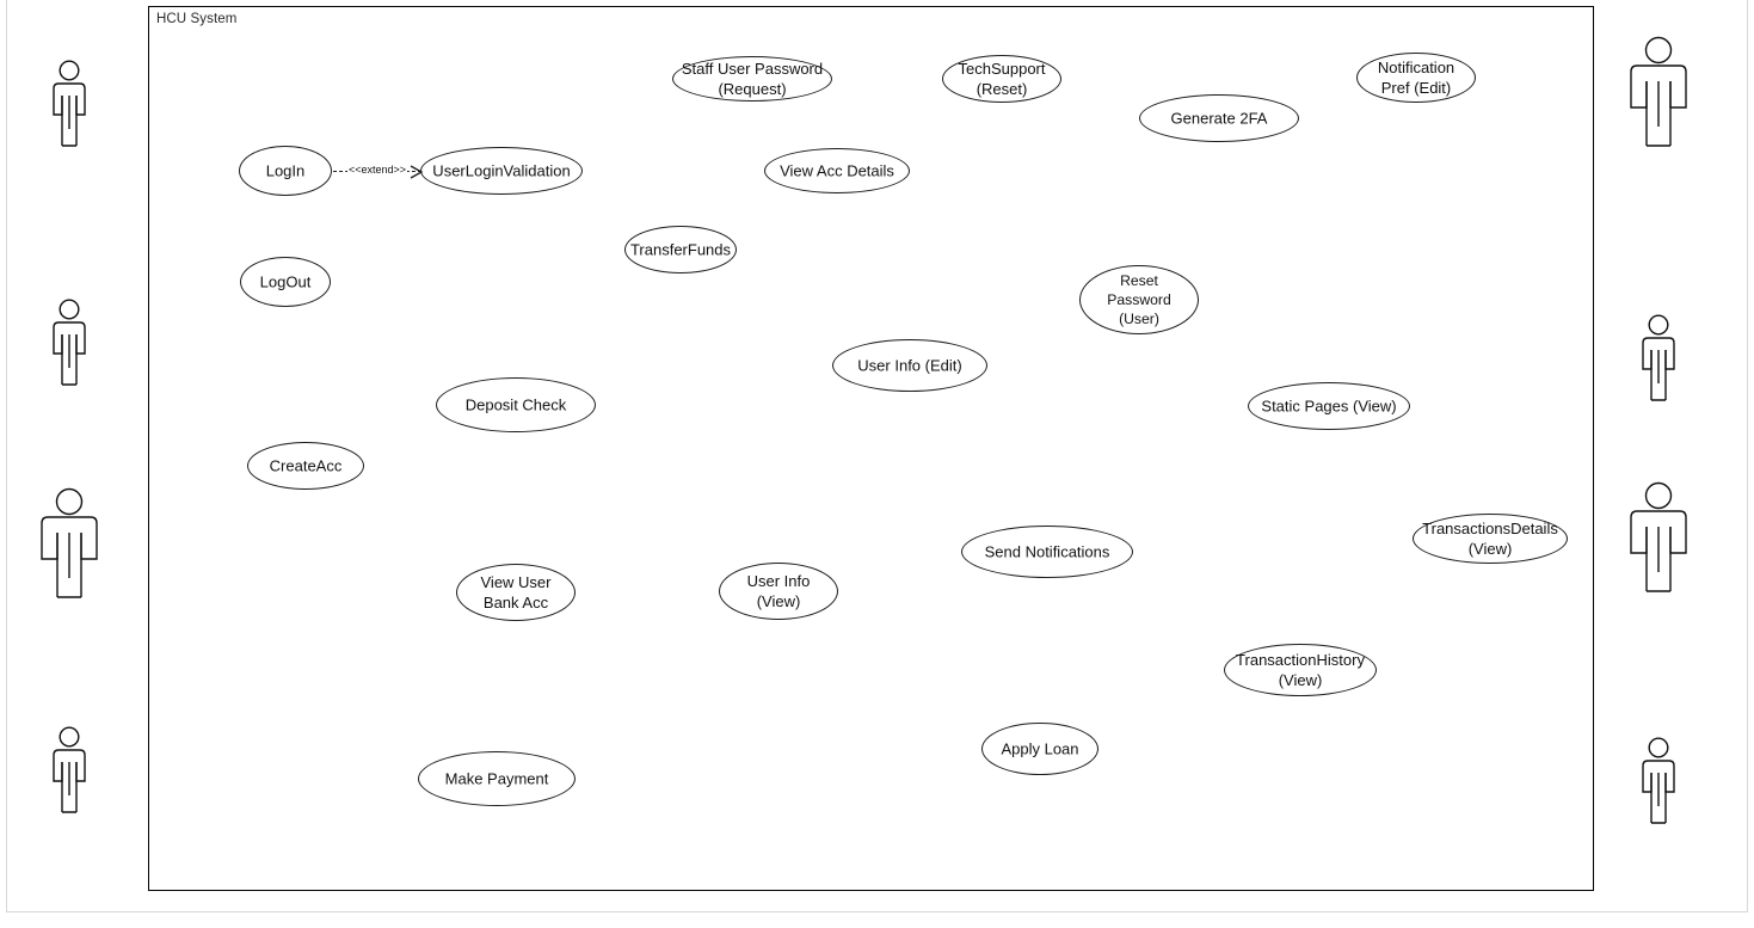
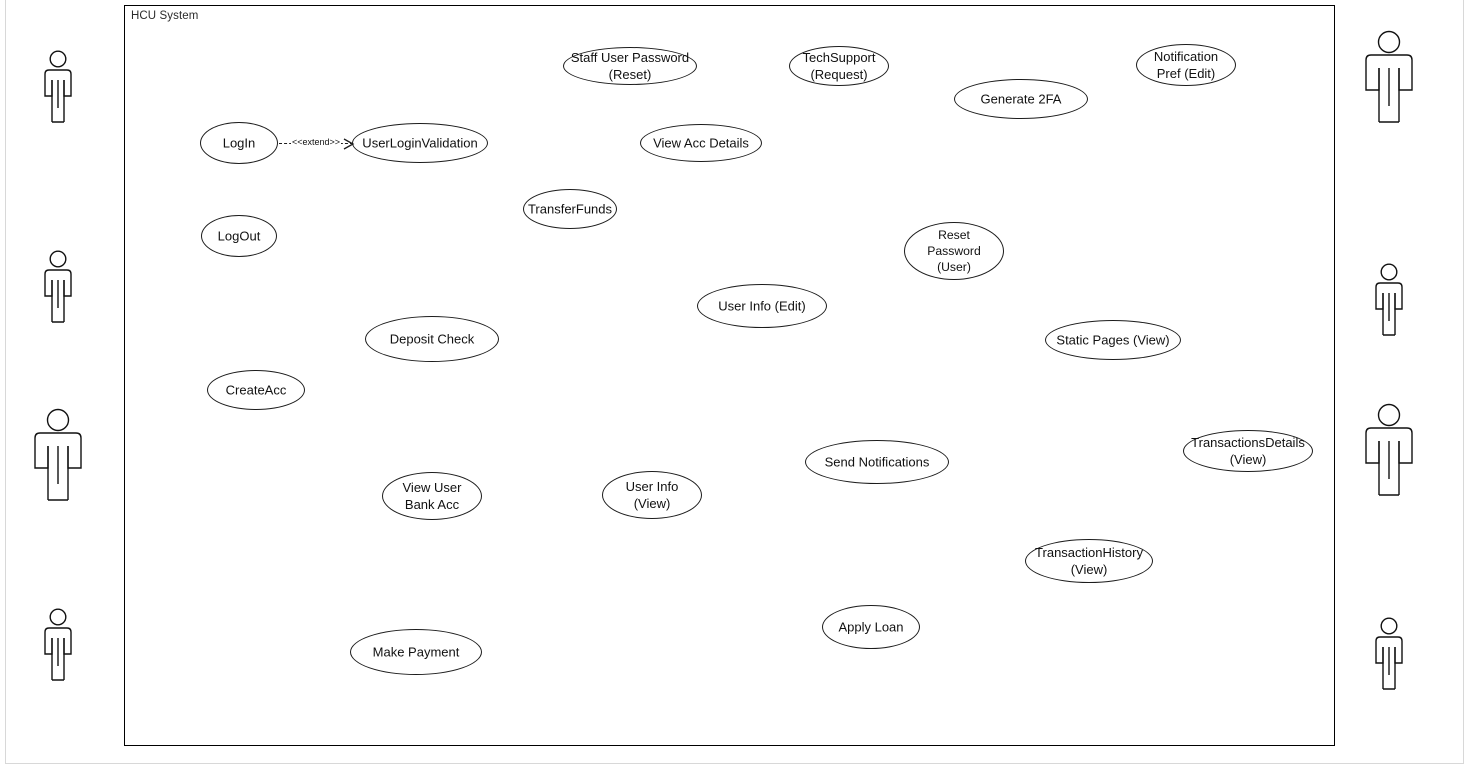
  HCU System
  Staff User Password
- (Request)
+ (Reset)
  TechSupport
- (Reset)
+ (Request)
  Notification
  Pref (Edit)
  Generate 2FA
  LogIn
  UserLoginValidation
  View Acc Details
  TransferFunds
  LogOut
  Reset
  Password
  (User)
  User Info (Edit)
  Static Pages (View)
  Deposit Check
  CreateAcc
  TransactionsDetails
  (View)
  Send Notifications
  View User
  Bank Acc
  User Info
  (View)
  TransactionHistory
  (View)
  Apply Loan
  Make Payment
  <<extend>>
